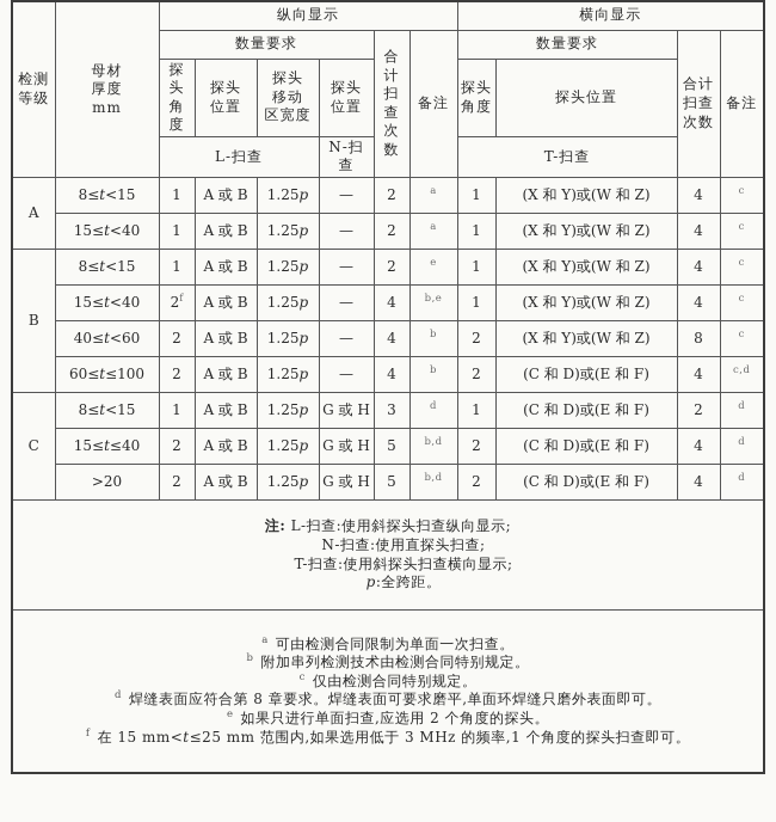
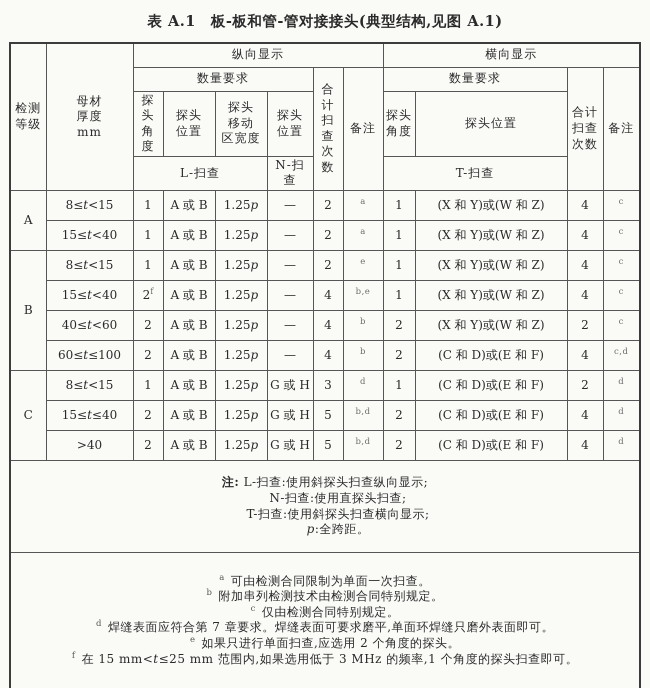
+ 表 A.1 板-板和管-管对接接头(典型结构,见图 A.1)
  检测 等级	母材 厚度 mm	纵向显示	横向显示
  数量要求	合计 扫查 次数	备注	数量要求	合计 扫查 次数	备注
  探头 角度	探头 位置	探头 移动 区宽度	探头 位置	探头 角度	探头位置
  L-扫查	N-扫查	T-扫查
  A	8≤t<15	1	A 或 B	1.25p	—	2	a	1	(X 和 Y)或(W 和 Z)	4	c
  15≤t<40	1	A 或 B	1.25p	—	2	a	1	(X 和 Y)或(W 和 Z)	4	c
  B	8≤t<15	1	A 或 B	1.25p	—	2	e	1	(X 和 Y)或(W 和 Z)	4	c
  15≤t<40	2f	A 或 B	1.25p	—	4	b,e	1	(X 和 Y)或(W 和 Z)	4	c
- 40≤t<60	2	A 或 B	1.25p	—	4	b	2	(X 和 Y)或(W 和 Z)	8	c
+ 40≤t<60	2	A 或 B	1.25p	—	4	b	2	(X 和 Y)或(W 和 Z)	2	c
  60≤t≤100	2	A 或 B	1.25p	—	4	b	2	(C 和 D)或(E 和 F)	4	c,d
  C	8≤t<15	1	A 或 B	1.25p	G 或 H	3	d	1	(C 和 D)或(E 和 F)	2	d
  15≤t≤40	2	A 或 B	1.25p	G 或 H	5	b,d	2	(C 和 D)或(E 和 F)	4	d
- >20	2	A 或 B	1.25p	G 或 H	5	b,d	2	(C 和 D)或(E 和 F)	4	d
+ >40	2	A 或 B	1.25p	G 或 H	5	b,d	2	(C 和 D)或(E 和 F)	4	d
  注: L-扫查:使用斜探头扫查纵向显示;N-扫查:使用直探头扫查;T-扫查:使用斜探头扫查横向显示;p:全跨距。
- a 可由检测合同限制为单面一次扫查。b 附加串列检测技术由检测合同特别规定。c 仅由检测合同特别规定。d 焊缝表面应符合第 8 章要求。焊缝表面可要求磨平,单面环焊缝只磨外表面即可。e 如果只进行单面扫查,应选用 2 个角度的探头。f 在 15 mm<t≤25 mm 范围内,如果选用低于 3 MHz 的频率,1 个角度的探头扫查即可。
+ a 可由检测合同限制为单面一次扫查。b 附加串列检测技术由检测合同特别规定。c 仅由检测合同特别规定。d 焊缝表面应符合第 7 章要求。焊缝表面可要求磨平,单面环焊缝只磨外表面即可。e 如果只进行单面扫查,应选用 2 个角度的探头。f 在 15 mm<t≤25 mm 范围内,如果选用低于 3 MHz 的频率,1 个角度的探头扫查即可。
